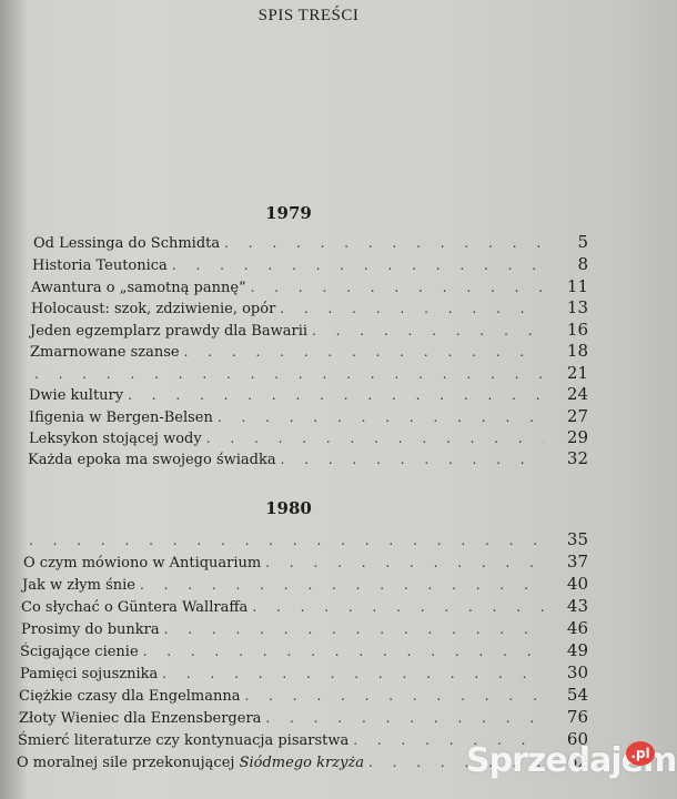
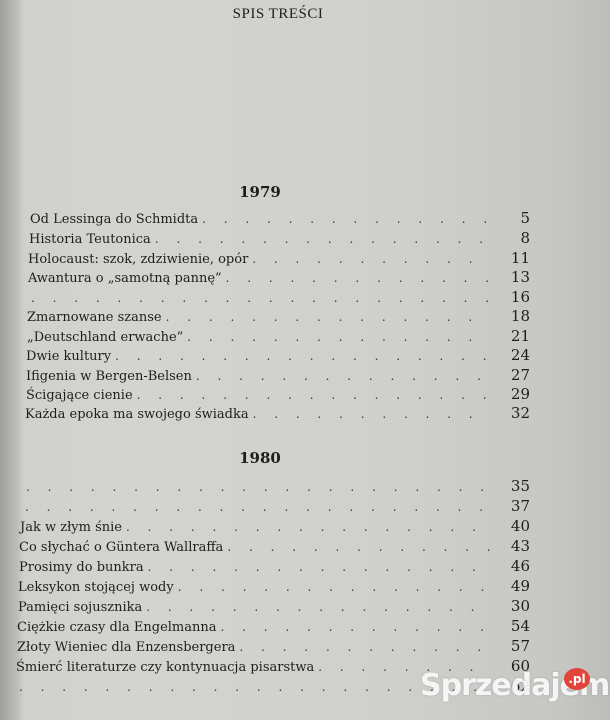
  SPIS TREŚCI
  1979
  Od Lessinga do Schmidta
  5
  Historia Teutonica
  8
- Awantura o „samotną pannę”
+ Holocaust: szok, zdziwienie, opór
  11
- Holocaust: szok, zdziwienie, opór
+ Awantura o „samotną pannę”
  13
- Jeden egzemplarz prawdy dla Bawarii
  16
  Zmarnowane szanse
  18
+ „Deutschland erwache”
  21
  Dwie kultury
  24
  Ifigenia w Bergen-Belsen
  27
- Leksykon stojącej wody
+ Ścigające cienie
  29
  Każda epoka ma swojego świadka
  32
  1980
  35
- O czym mówiono w Antiquarium
  37
  Jak w złym śnie
  40
  Co słychać o Güntera Wallraffa
  43
  Prosimy do bunkra
  46
- Ścigające cienie
+ Leksykon stojącej wody
  49
  Pamięci sojusznika
  30
  Ciężkie czasy dla Engelmanna
  54
  Złoty Wieniec dla Enzensbergera
- 76
+ 57
  Śmierć literaturze czy kontynuacja pisarstwa
  60
- O moralnej sile przekonującej Siódmego krzyża
  62
  Sprzedajm
  .pl
